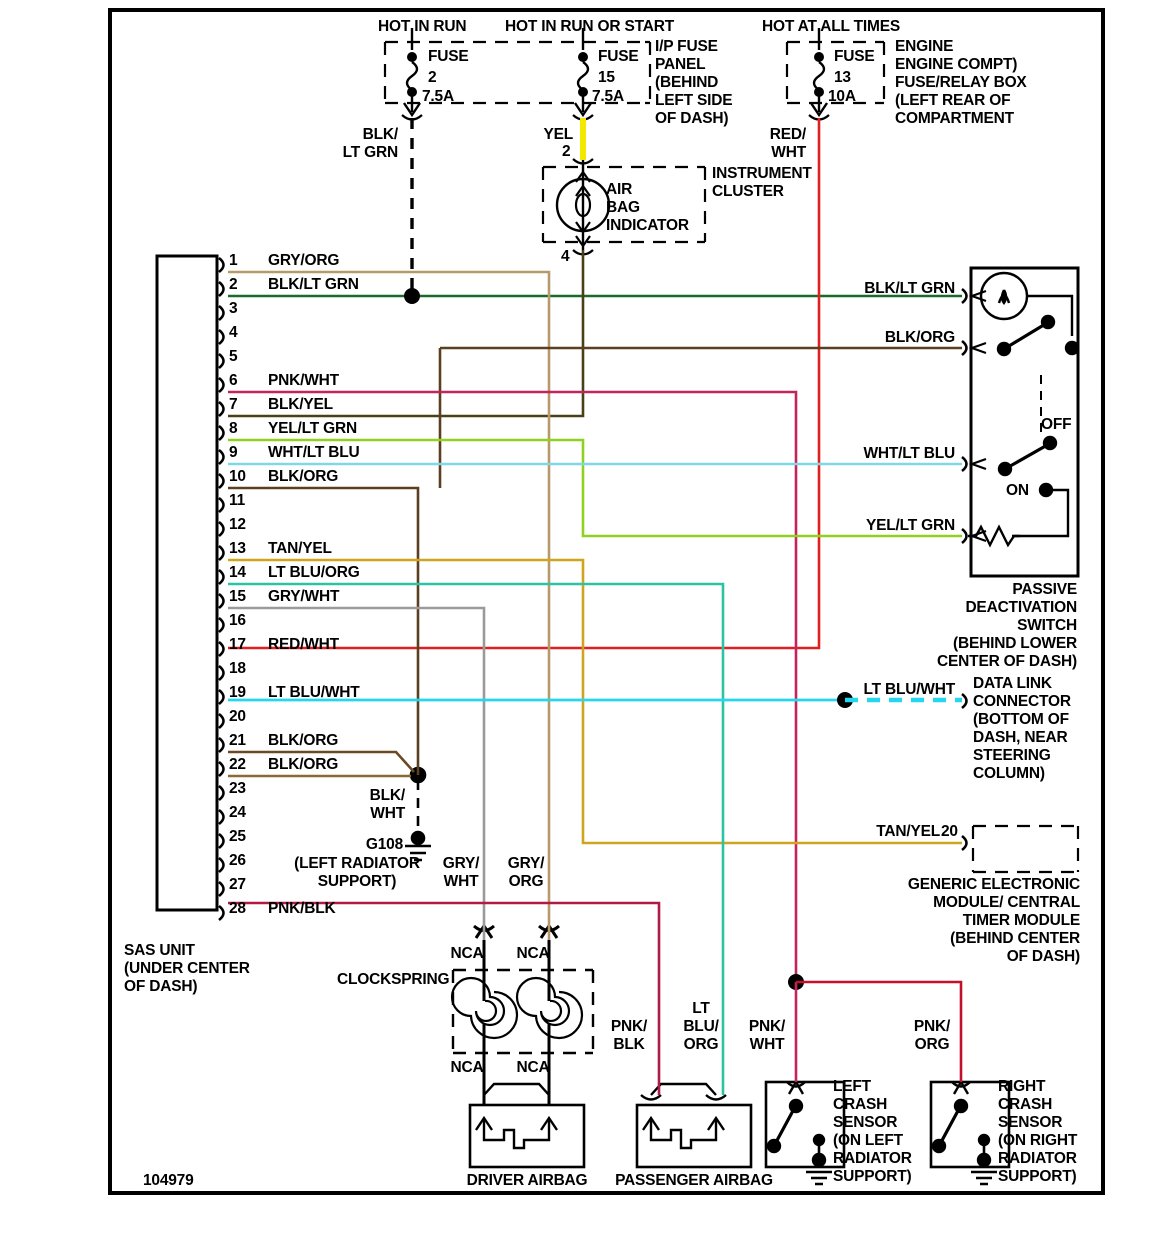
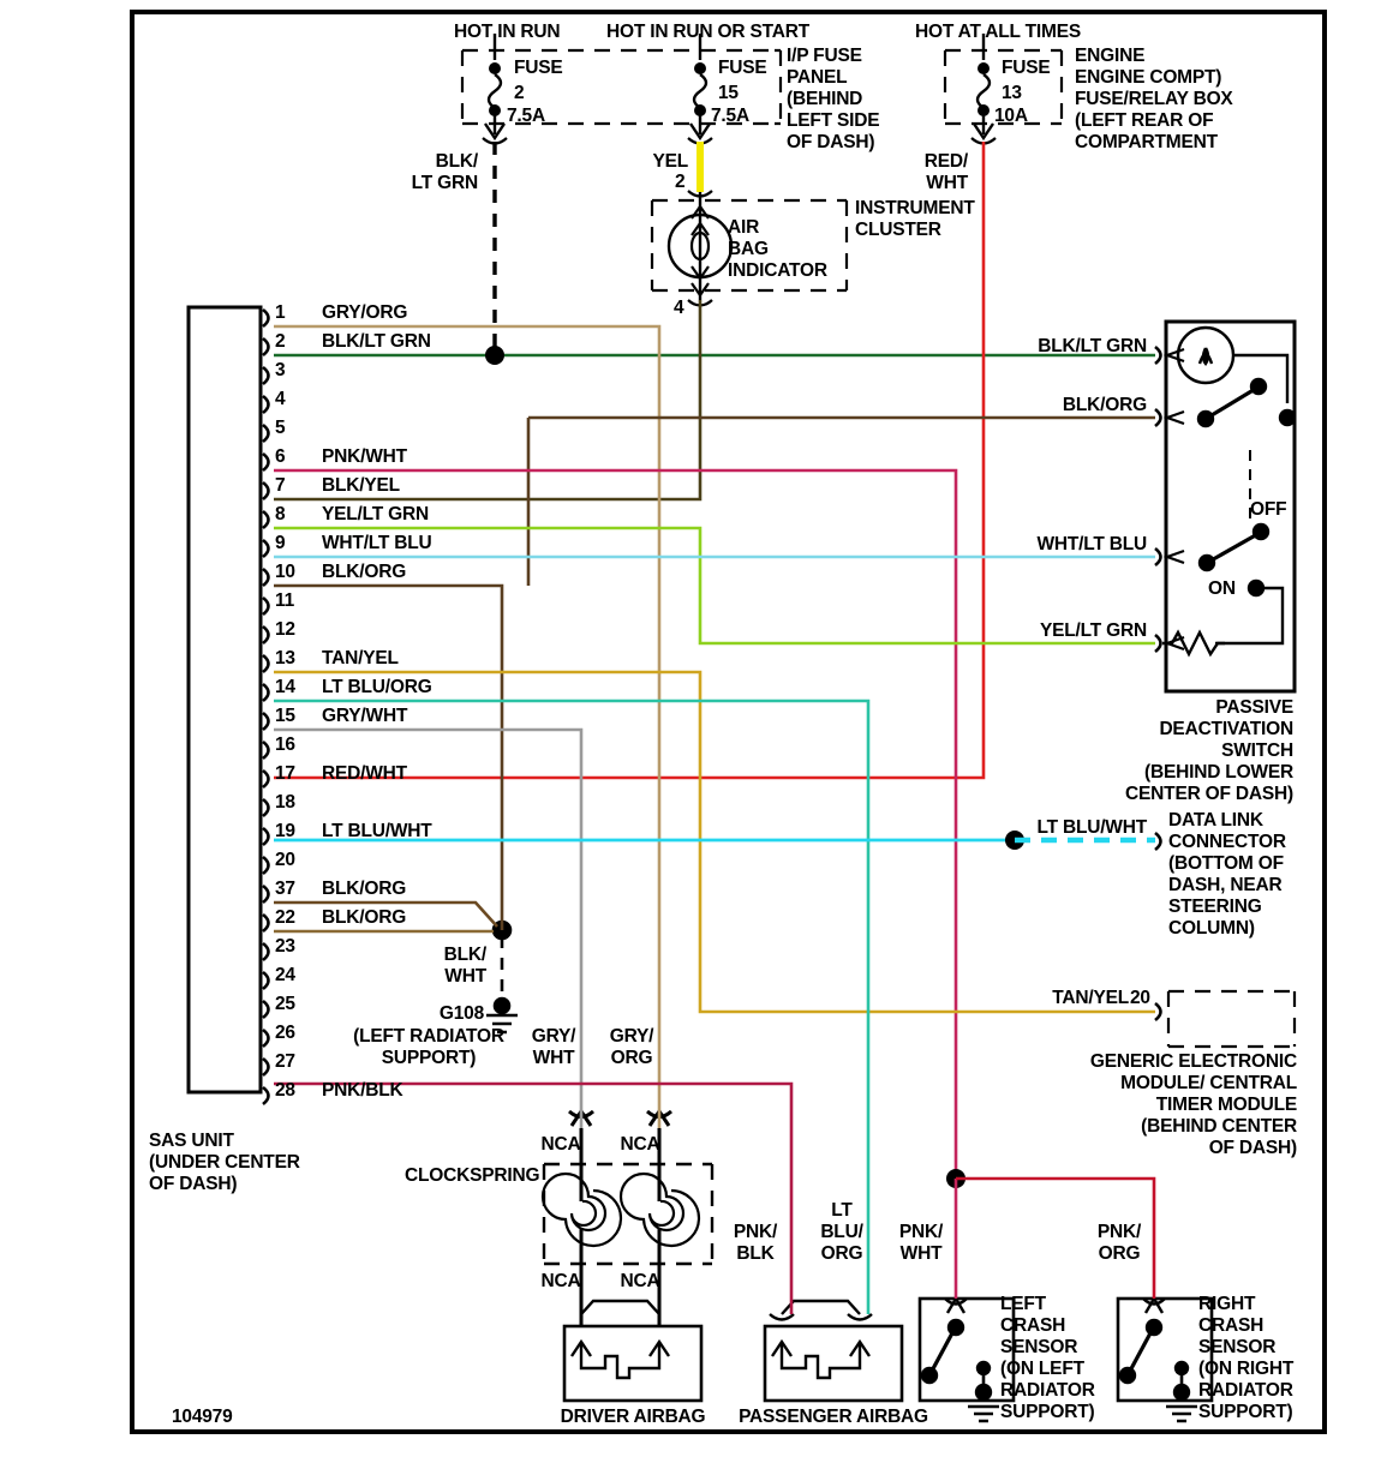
  HOT IN RUN
  HOT IN RUN OR START
  HOT AT ALL TIMES
  FUSE
  2
  7.5A
  FUSE
  15
  7.5A
  FUSE
  13
  10A
  I/P FUSE
  PANEL
  (BEHIND
  LEFT SIDE
  OF DASH)
  ENGINE
  ENGINE COMPT)
  FUSE/RELAY BOX
  (LEFT REAR OF
  COMPARTMENT
  BLK/
  LT GRN
  YEL
  RED/
  WHT
  INSTRUMENT
  CLUSTER
  AIR
  BAG
  INDICATOR
  2
  4
  1
  GRY/ORG
  2
  BLK/LT GRN
  3
  4
  5
  6
  PNK/WHT
  7
  BLK/YEL
  8
  YEL/LT GRN
  9
  WHT/LT BLU
  10
  BLK/ORG
  11
  12
  13
  TAN/YEL
  14
  LT BLU/ORG
  15
  GRY/WHT
  16
  17
  RED/WHT
  18
  19
  LT BLU/WHT
  20
- 21
+ 37
  BLK/ORG
  22
  BLK/ORG
  23
  24
  25
  26
  27
  28
  PNK/BLK
  BLK/LT GRN
  BLK/ORG
  WHT/LT BLU
  YEL/LT GRN
  LT BLU/WHT
  TAN/YEL
  20
  OFF
  ON
  PASSIVE
  DEACTIVATION
  SWITCH
  (BEHIND LOWER
  CENTER OF DASH)
  DATA LINK
  CONNECTOR
  (BOTTOM OF
  DASH, NEAR
  STEERING
  COLUMN)
  GENERIC ELECTRONIC
  MODULE/ CENTRAL
  TIMER MODULE
  (BEHIND CENTER
  OF DASH)
  BLK/
  WHT
  G108
  (LEFT RADIATOR
  SUPPORT)
  SAS UNIT
  (UNDER CENTER
  OF DASH)
  CLOCKSPRING
  NCA
  NCA
  NCA
  NCA
  GRY/
  WHT
  GRY/
  ORG
  DRIVER AIRBAG
  PASSENGER AIRBAG
  PNK/
  BLK
  LT
  BLU/
  ORG
  PNK/
  WHT
  PNK/
  ORG
  LEFT
  CRASH
  SENSOR
  (ON LEFT
  RADIATOR
  SUPPORT)
  RIGHT
  CRASH
  SENSOR
  (ON RIGHT
  RADIATOR
  SUPPORT)
  104979
